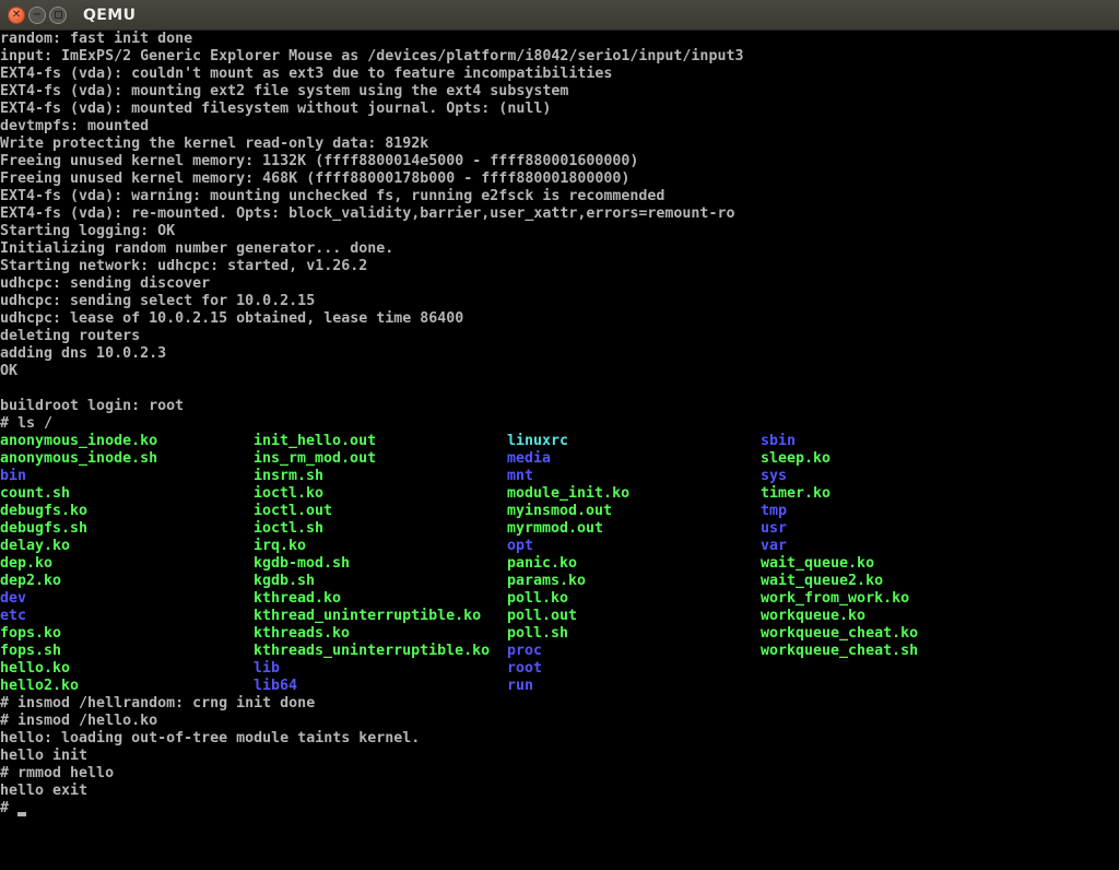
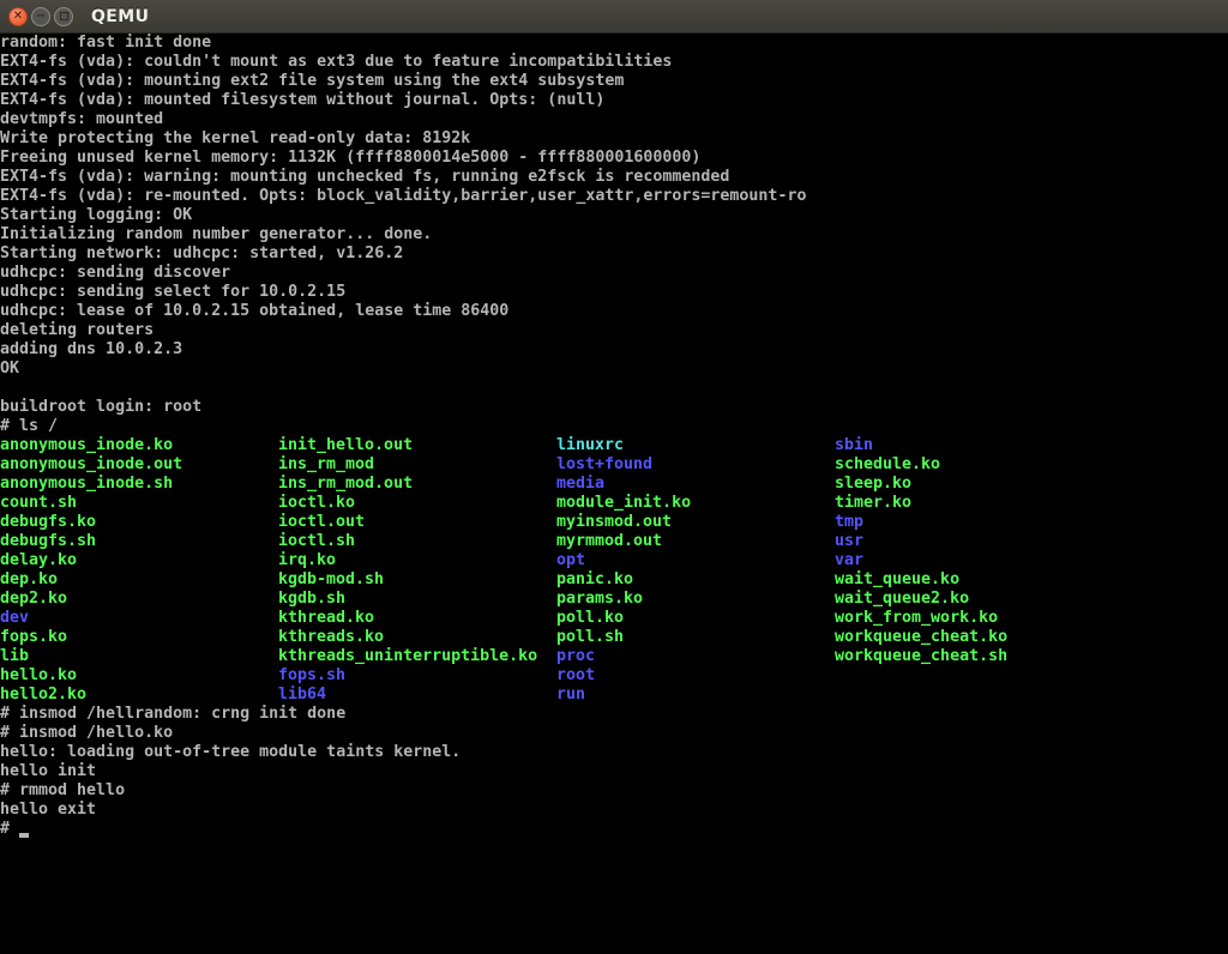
  ✕
  −
  QEMU
  random: fast init done
- input: ImExPS/2 Generic Explorer Mouse as /devices/platform/i8042/serio1/input/input3
  EXT4-fs (vda): couldn't mount as ext3 due to feature incompatibilities
  EXT4-fs (vda): mounting ext2 file system using the ext4 subsystem
  EXT4-fs (vda): mounted filesystem without journal. Opts: (null)
  devtmpfs: mounted
  Write protecting the kernel read-only data: 8192k
  Freeing unused kernel memory: 1132K (ffff8800014e5000 - ffff880001600000)
- Freeing unused kernel memory: 468K (ffff88000178b000 - ffff880001800000)
  EXT4-fs (vda): warning: mounting unchecked fs, running e2fsck is recommended
  EXT4-fs (vda): re-mounted. Opts: block_validity,barrier,user_xattr,errors=remount-ro
  Starting logging: OK
  Initializing random number generator... done.
  Starting network: udhcpc: started, v1.26.2
  udhcpc: sending discover
  udhcpc: sending select for 10.0.2.15
  udhcpc: lease of 10.0.2.15 obtained, lease time 86400
  deleting routers
  adding dns 10.0.2.3
  OK
  buildroot login: root
  # ls /
  anonymous_inode.ko
  init_hello.out
  linuxrc
  sbin
+ anonymous_inode.out
+ ins_rm_mod
+ lost+found
+ schedule.ko
  anonymous_inode.sh
  ins_rm_mod.out
  media
  sleep.ko
- bin
- insrm.sh
- mnt
- sys
  count.sh
  ioctl.ko
  module_init.ko
  timer.ko
  debugfs.ko
  ioctl.out
  myinsmod.out
  tmp
  debugfs.sh
  ioctl.sh
  myrmmod.out
  usr
  delay.ko
  irq.ko
  opt
  var
  dep.ko
  kgdb-mod.sh
  panic.ko
  wait_queue.ko
  dep2.ko
  kgdb.sh
  params.ko
  wait_queue2.ko
  dev
  kthread.ko
  poll.ko
  work_from_work.ko
- etc
- kthread_uninterruptible.ko
- poll.out
- workqueue.ko
  fops.ko
  kthreads.ko
  poll.sh
  workqueue_cheat.ko
- fops.sh
+ lib
  kthreads_uninterruptible.ko
  proc
  workqueue_cheat.sh
  hello.ko
- lib
+ fops.sh
  root
  hello2.ko
  lib64
  run
  # insmod /hellrandom: crng init done
  # insmod /hello.ko
  hello: loading out-of-tree module taints kernel.
  hello init
  # rmmod hello
  hello exit
  #
